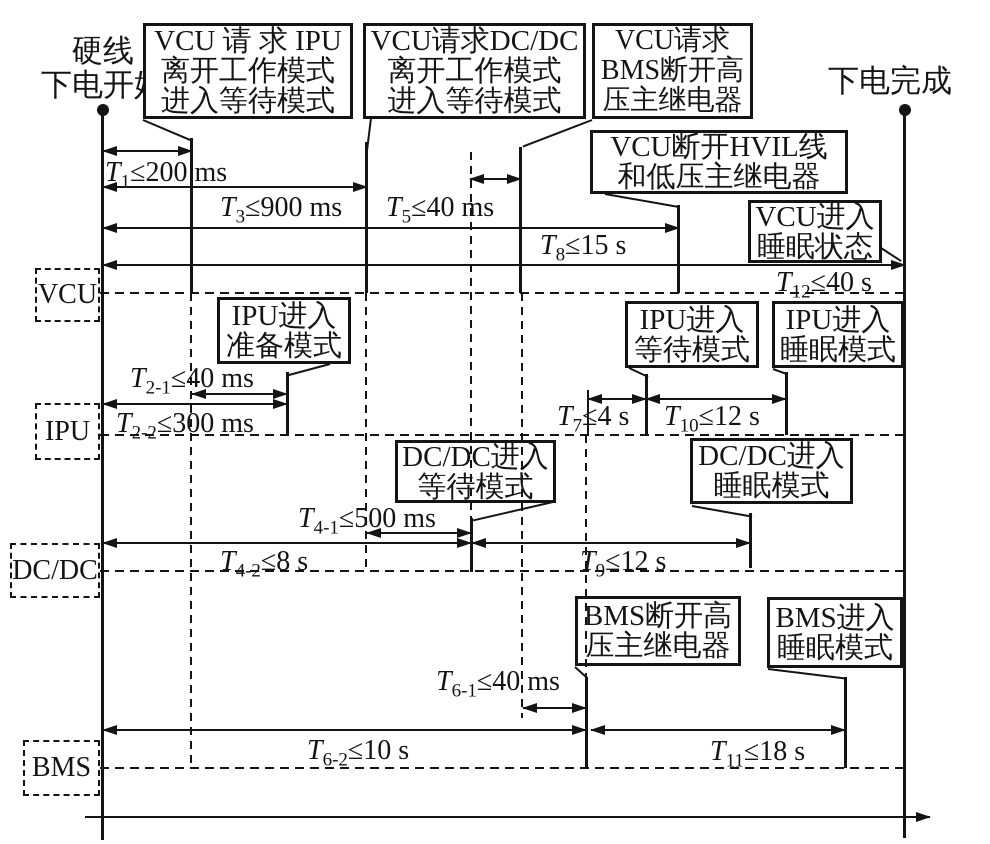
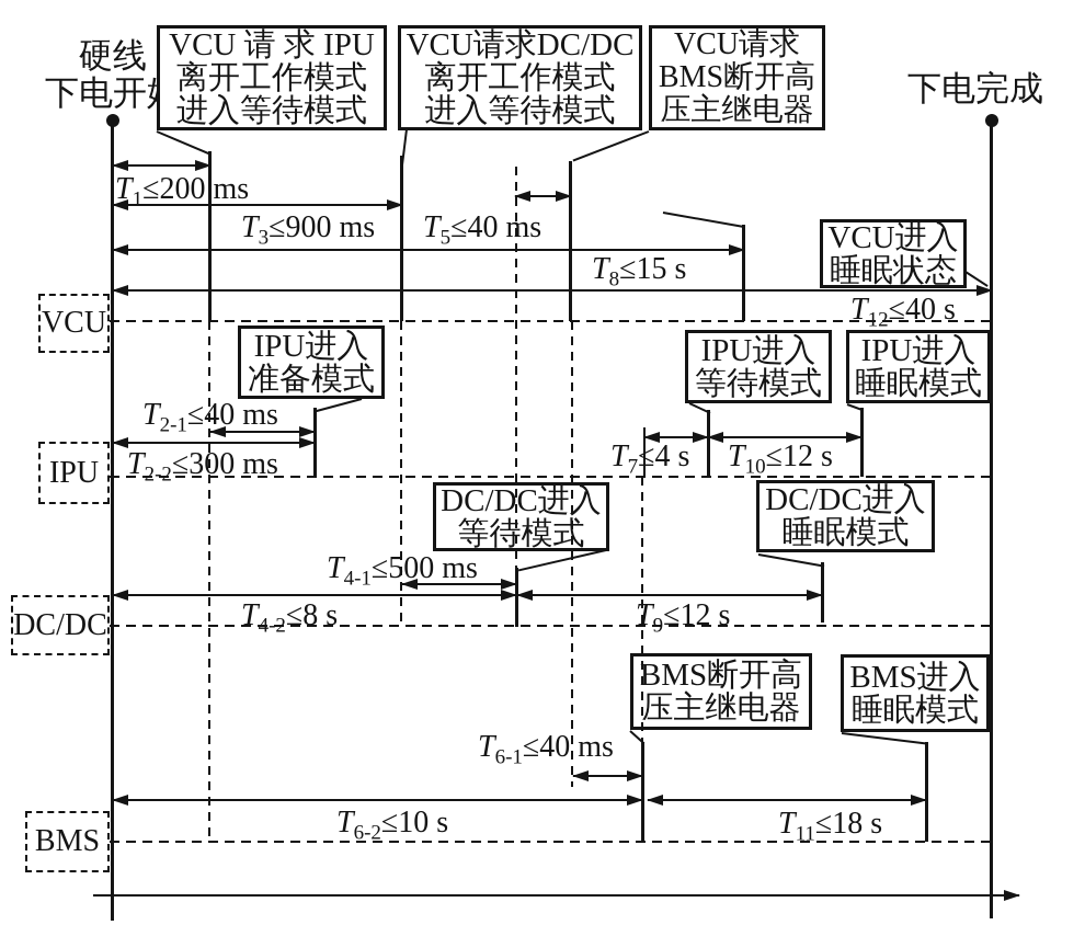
  硬线
  下电开
  下电完成
  VCU
  IPU
  DC/DC
  BMS
  VCU 请 求 IPU
  离开工作模式
  进入等待模式
  VCU请求DC/DC
  离开工作模式
  进入等待模式
  VCU请求
  BMS断开高
  压主继电器
- VCU断开HVIL线
- 和低压主继电器
  VCU进入
  睡眠状态
  IPU进入
  准备模式
  IPU进入
  等待模式
  IPU进入
  睡眠模式
  DC/DC进入
  等待模式
  DC/DC进入
  睡眠模式
  BMS断开高
  压主继电器
  BMS进入
  睡眠模式
  T1≤200 ms
  T3≤900 ms
  T5≤40 ms
  T8≤15 s
  T12≤40 s
  T2-1≤40 ms
  T2-2≤300 ms
  T7≤4 s
  T10≤12 s
  T4-1≤500 ms
  T4-2≤8 s
  T9≤12 s
  T6-1≤40 ms
  T6-2≤10 s
  T11≤18 s
